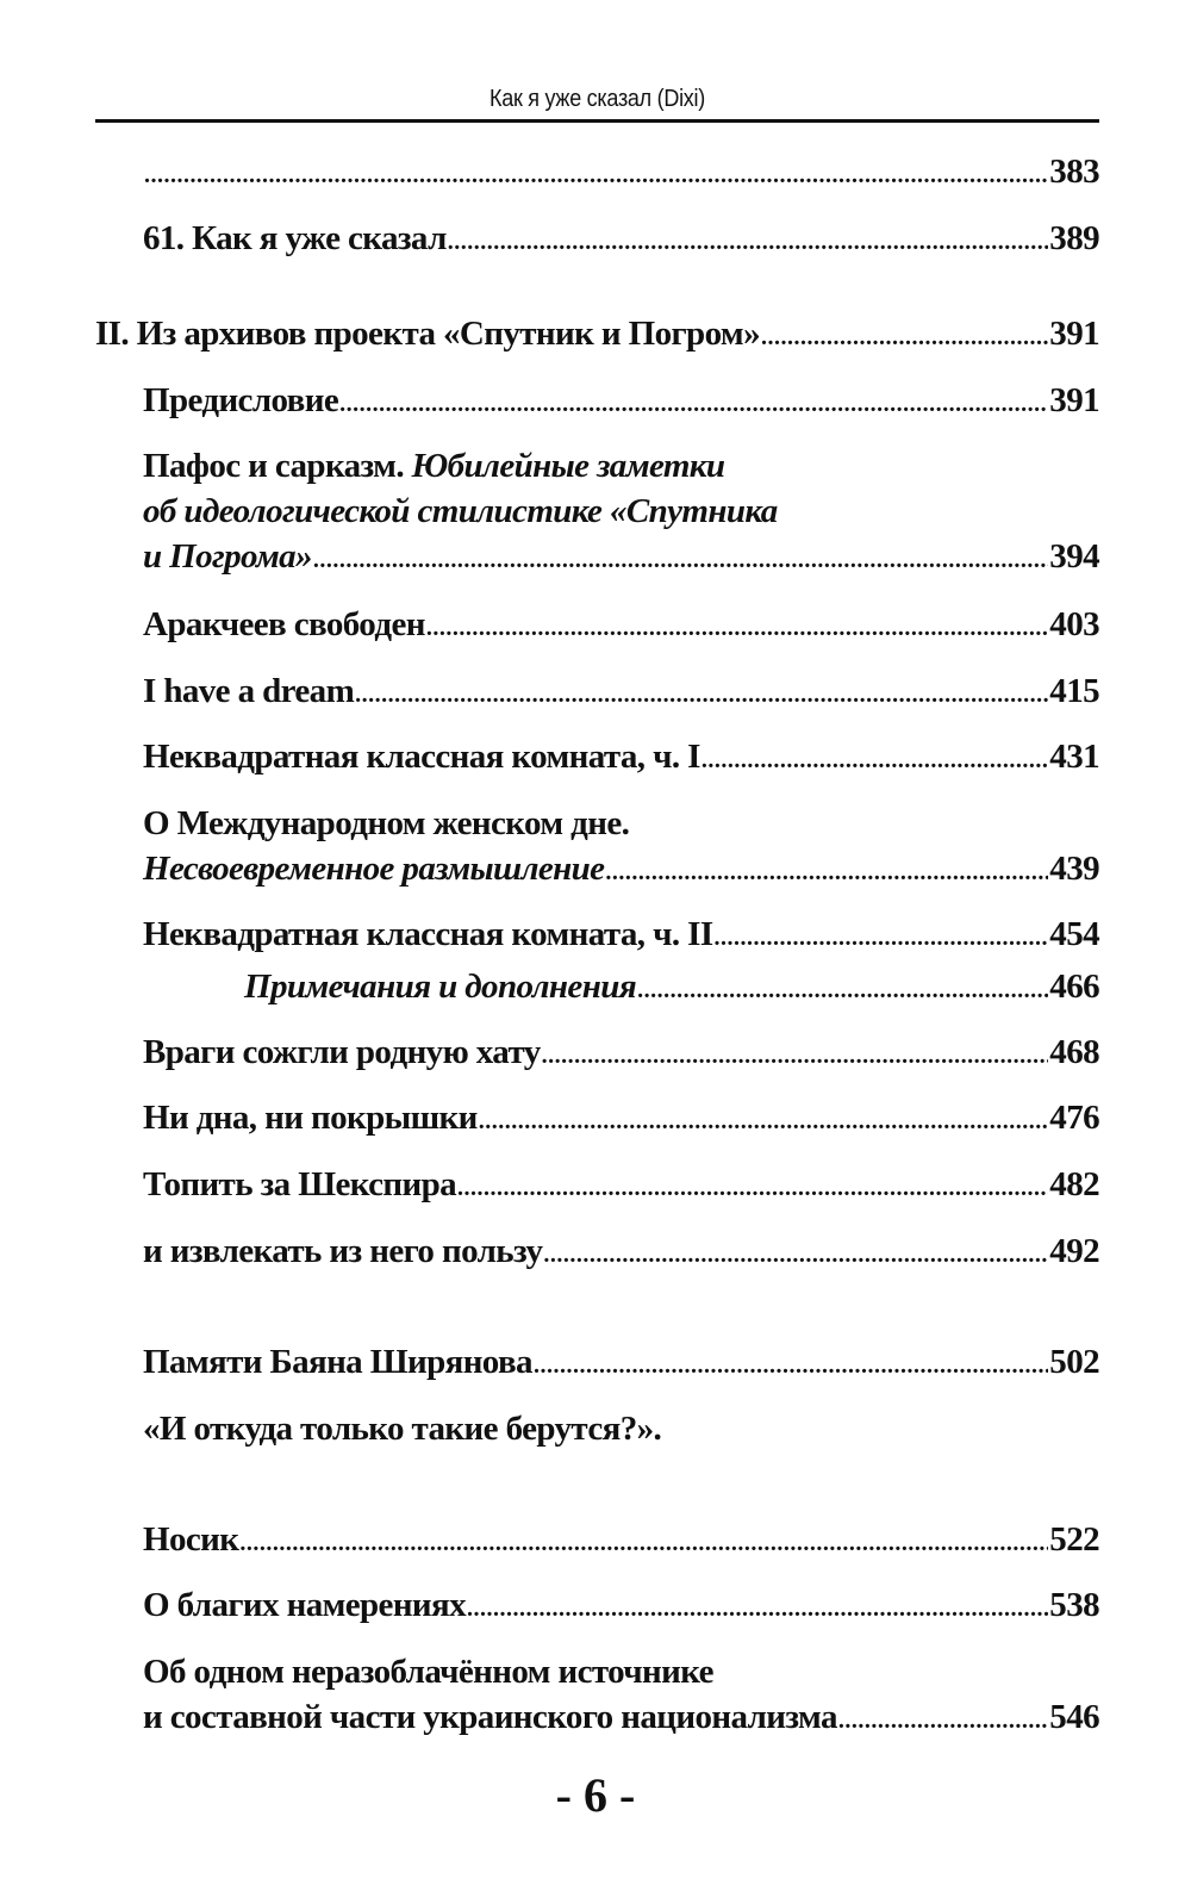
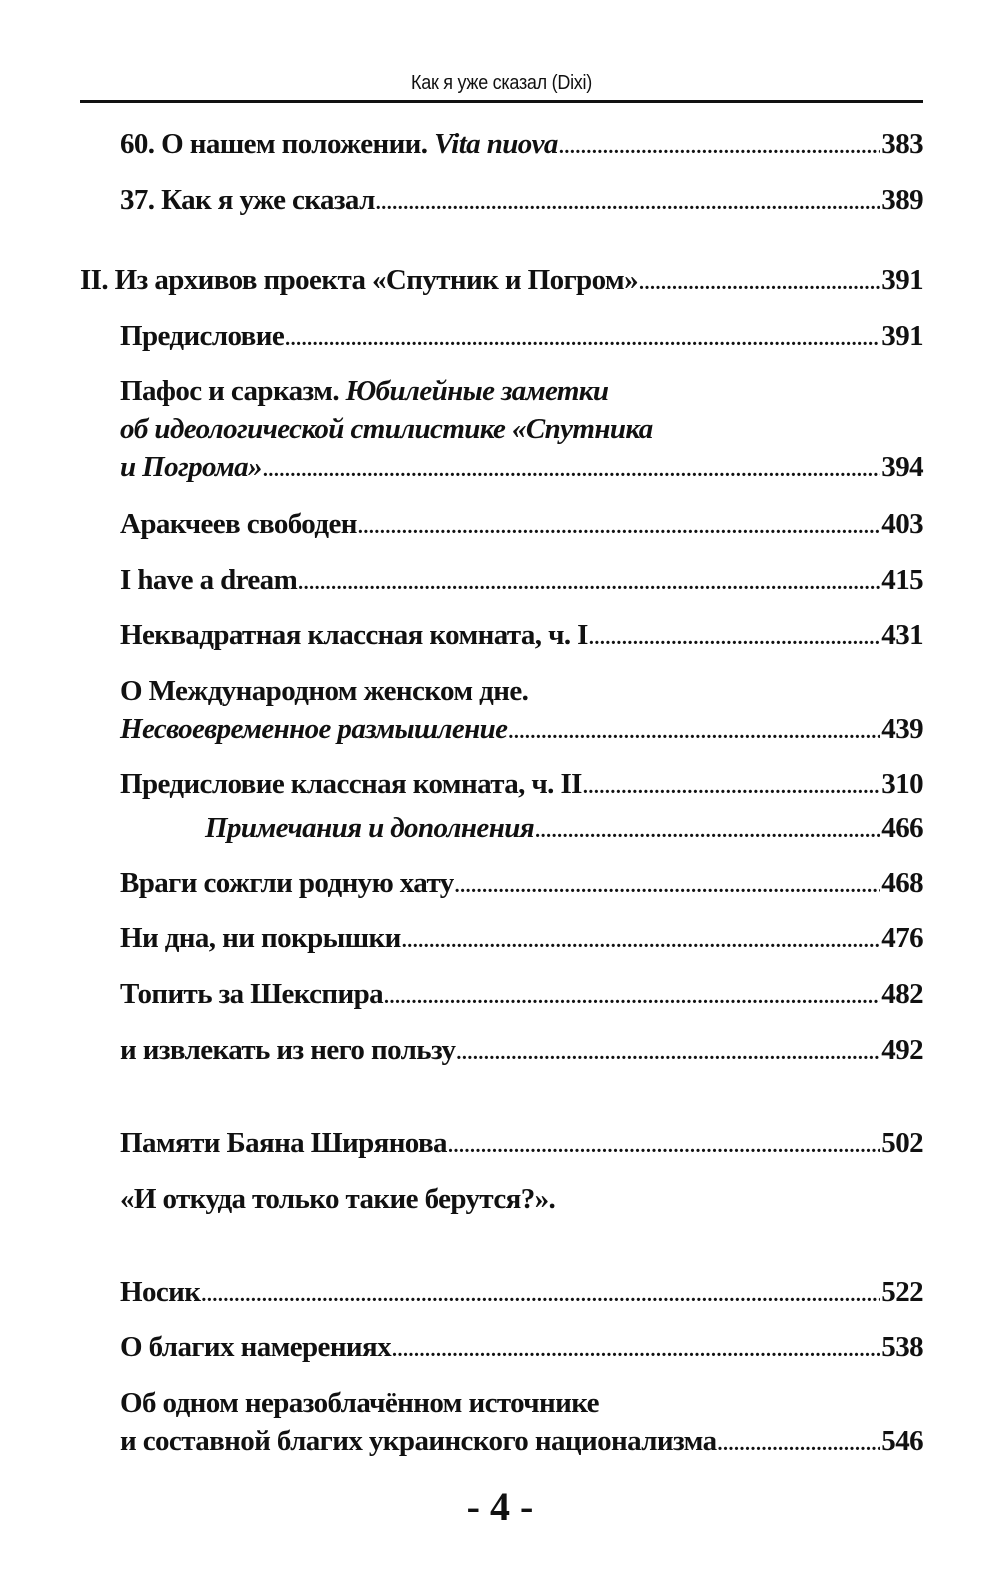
  Как я уже сказал (Dixi)
+ 60. О нашем положении. Vita nuova
  383
- 61. Как я уже сказал
+ 37. Как я уже сказал
  389
  II. Из архивов проекта «Спутник и Погром»
  391
  Предисловие
  391
  Пафос и сарказм. Юбилейные заметки
  об идеологической стилистике «Спутника
  и Погрома»
  394
  Аракчеев свободен
  403
  I have a dream
  415
  Неквадратная классная комната, ч. I
  431
  О Международном женском дне.
  Несвоевременное размышление
  439
- Неквадратная классная комната, ч. II
+ Предисловие классная комната, ч. II
- 454
+ 310
  Примечания и дополнения
  466
  Враги сожгли родную хату
  468
  Ни дна, ни покрышки
  476
  Топить за Шекспира
  482
  и извлекать из него пользу
  492
  Памяти Баяна Ширянова
  502
  «И откуда только такие берутся?».
  Носик
  522
  О благих намерениях
  538
  Об одном неразоблачённом источнике
- и составной части украинского национализма
+ и составной благих украинского национализма
  546
- - 6 -
+ - 4 -
